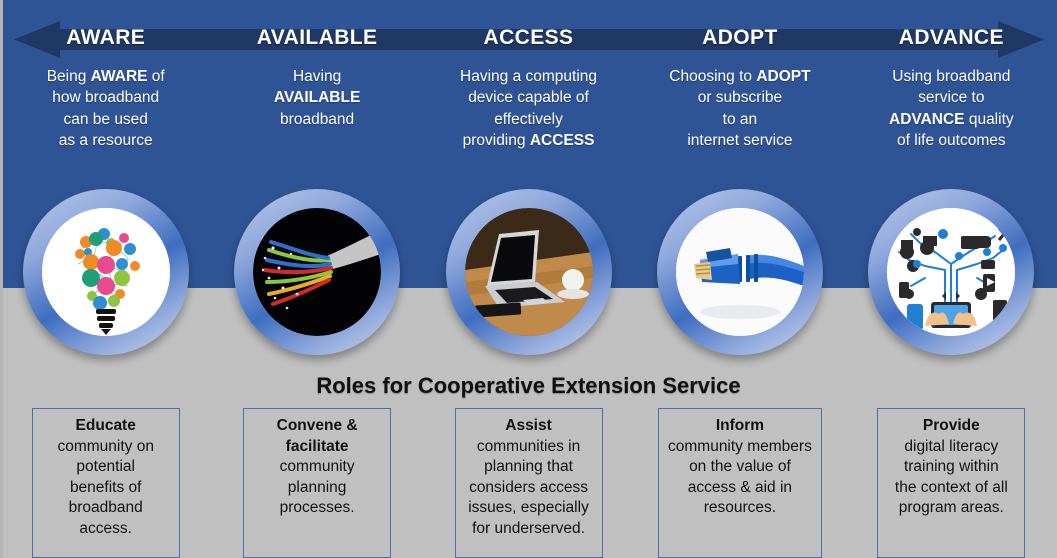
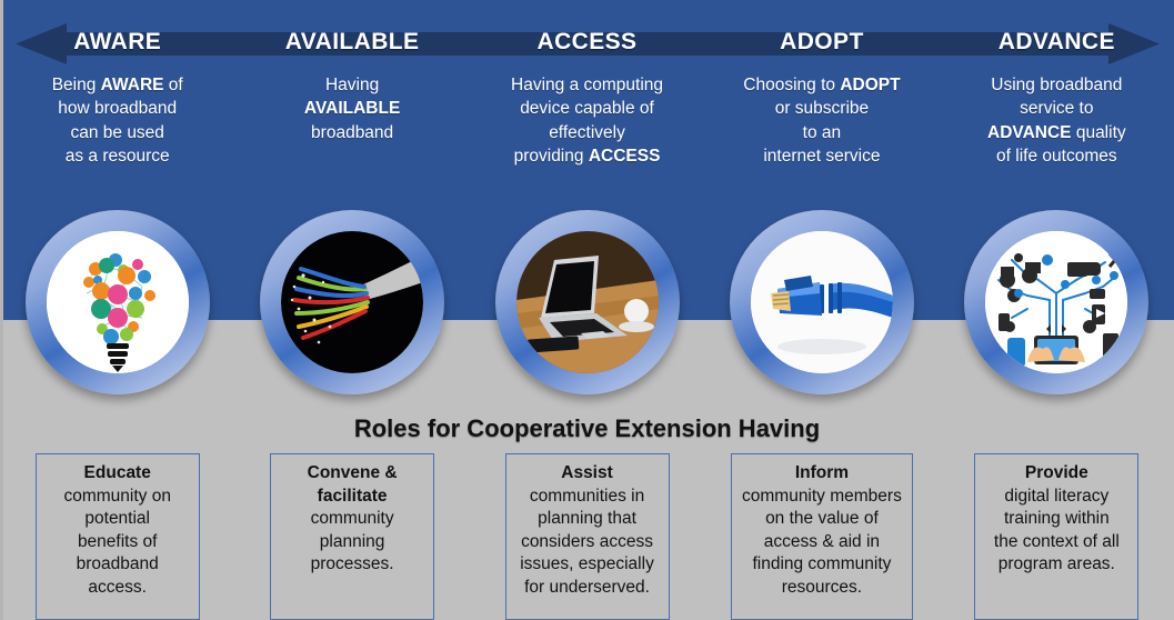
  AWARE
  Being AWARE of
  how broadband
  can be used
  as a resource
  AVAILABLE
  Having
  AVAILABLE
  broadband
  ACCESS
  Having a computing
  device capable of
  effectively
  providing ACCESS
  ADOPT
  Choosing to ADOPT
  or subscribe
  to an
  internet service
  ADVANCE
  Using broadband
  service to
  ADVANCE quality
  of life outcomes
- Roles for Cooperative Extension Service
+ Roles for Cooperative Extension Having
  Educate
  community on
  potential
  benefits of
  broadband
  access.
  Convene &
  facilitate
  community
  planning
  processes.
  Assist
  communities in
  planning that
  considers access
  issues, especially
  for underserved.
  Inform
  community members
  on the value of
  access & aid in
+ finding community
  resources.
  Provide
  digital literacy
  training within
  the context of all
  program areas.
